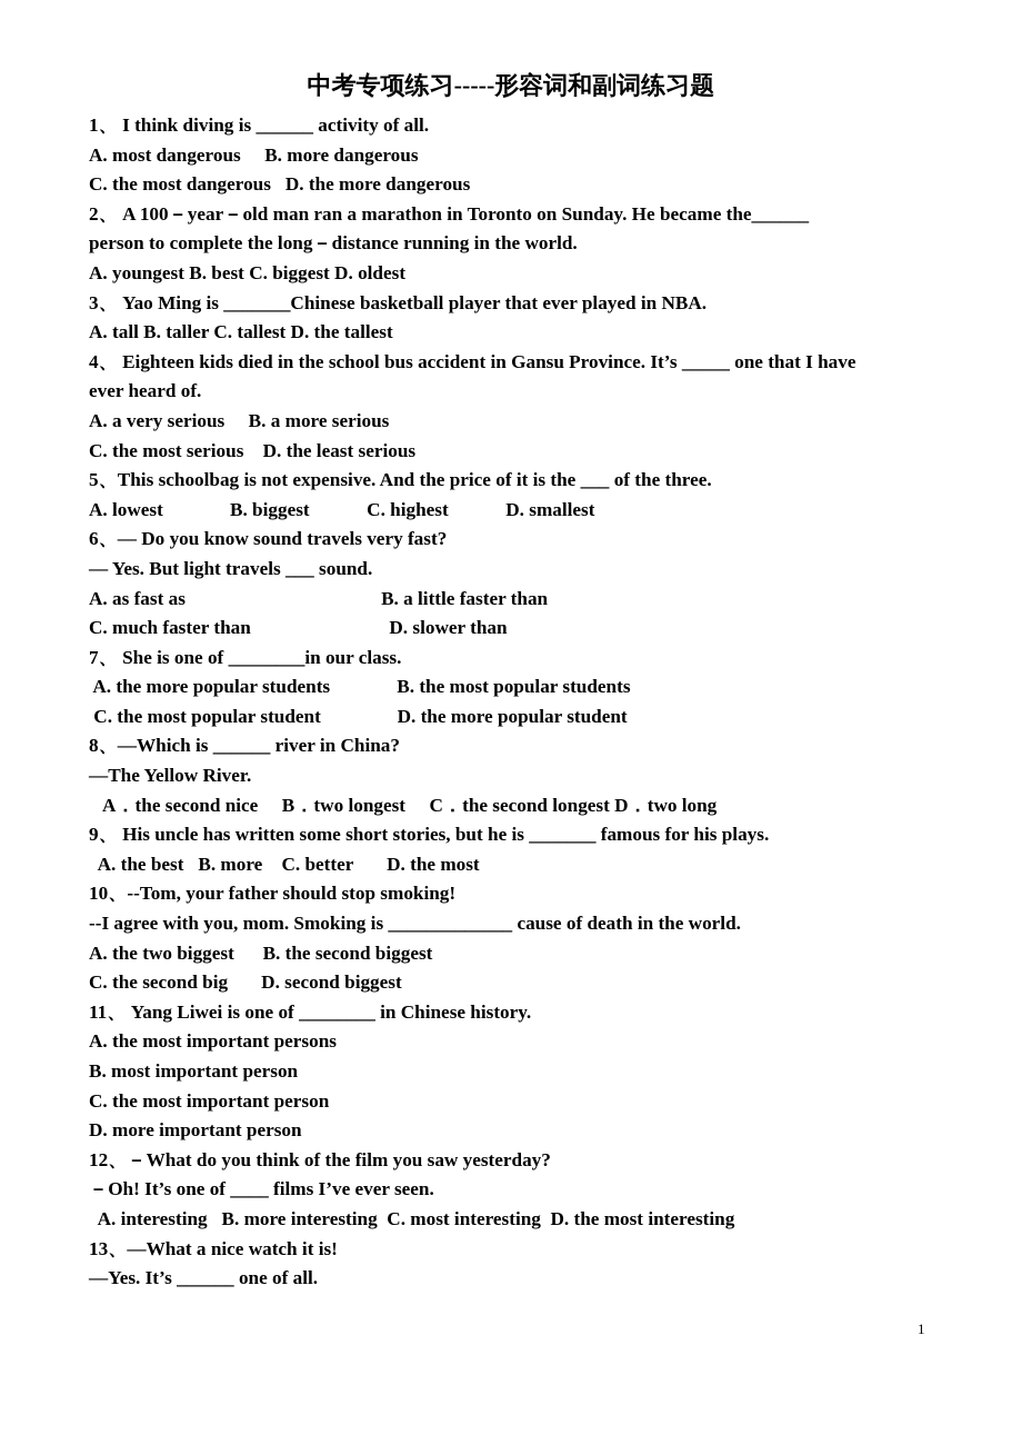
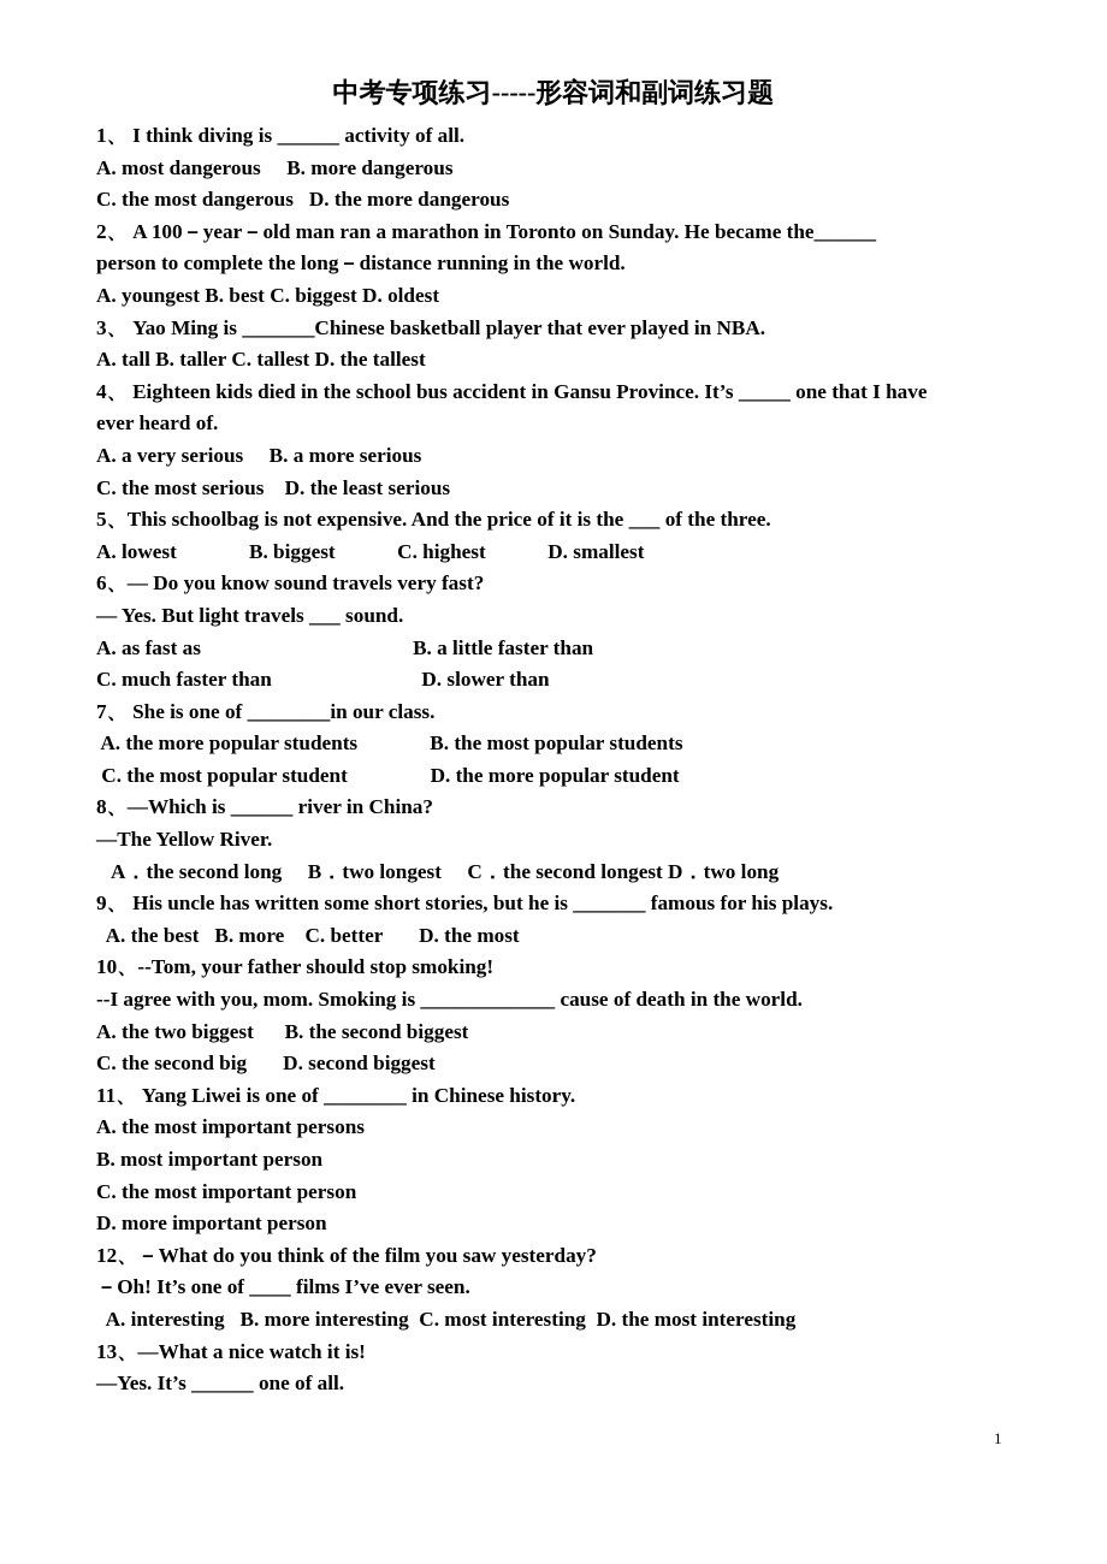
  中考专项练习-----形容词和副词练习题
  1、 I think diving is ______ activity of all.
  A. most dangerous B. more dangerous
  C. the most dangerous D. the more dangerous
  2、 A 100－year－old man ran a marathon in Toronto on Sunday. He became the______
  person to complete the long－distance running in the world.
  A. youngest B. best C. biggest D. oldest
  3、 Yao Ming is _______Chinese basketball player that ever played in NBA.
  A. tall B. taller C. tallest D. the tallest
  4、 Eighteen kids died in the school bus accident in Gansu Province. It’s _____ one that I have
  ever heard of.
  A. a very serious B. a more serious
  C. the most serious D. the least serious
  5、This schoolbag is not expensive. And the price of it is the ___ of the three.
  A. lowest B. biggest C. highest D. smallest
  6、— Do you know sound travels very fast?
  — Yes. But light travels ___ sound.
  A. as fast as B. a little faster than
  C. much faster than D. slower than
  7、 She is one of ________in our class.
  A. the more popular students B. the most popular students
  C. the most popular student D. the more popular student
  8、—Which is ______ river in China?
  —The Yellow River.
- A．the second nice B．two longest C．the second longest D．two long
+ A．the second long B．two longest C．the second longest D．two long
  9、 His uncle has written some short stories, but he is _______ famous for his plays.
  A. the best B. more C. better D. the most
  10、--Tom, your father should stop smoking!
  --I agree with you, mom. Smoking is _____________ cause of death in the world.
  A. the two biggest B. the second biggest
  C. the second big D. second biggest
  11、 Yang Liwei is one of ________ in Chinese history.
  A. the most important persons
  B. most important person
  C. the most important person
  D. more important person
  12、－What do you think of the film you saw yesterday?
  －Oh! It’s one of ____ films I’ve ever seen.
  A. interesting B. more interesting C. most interesting D. the most interesting
  13、—What a nice watch it is!
  —Yes. It’s ______ one of all.
  1
